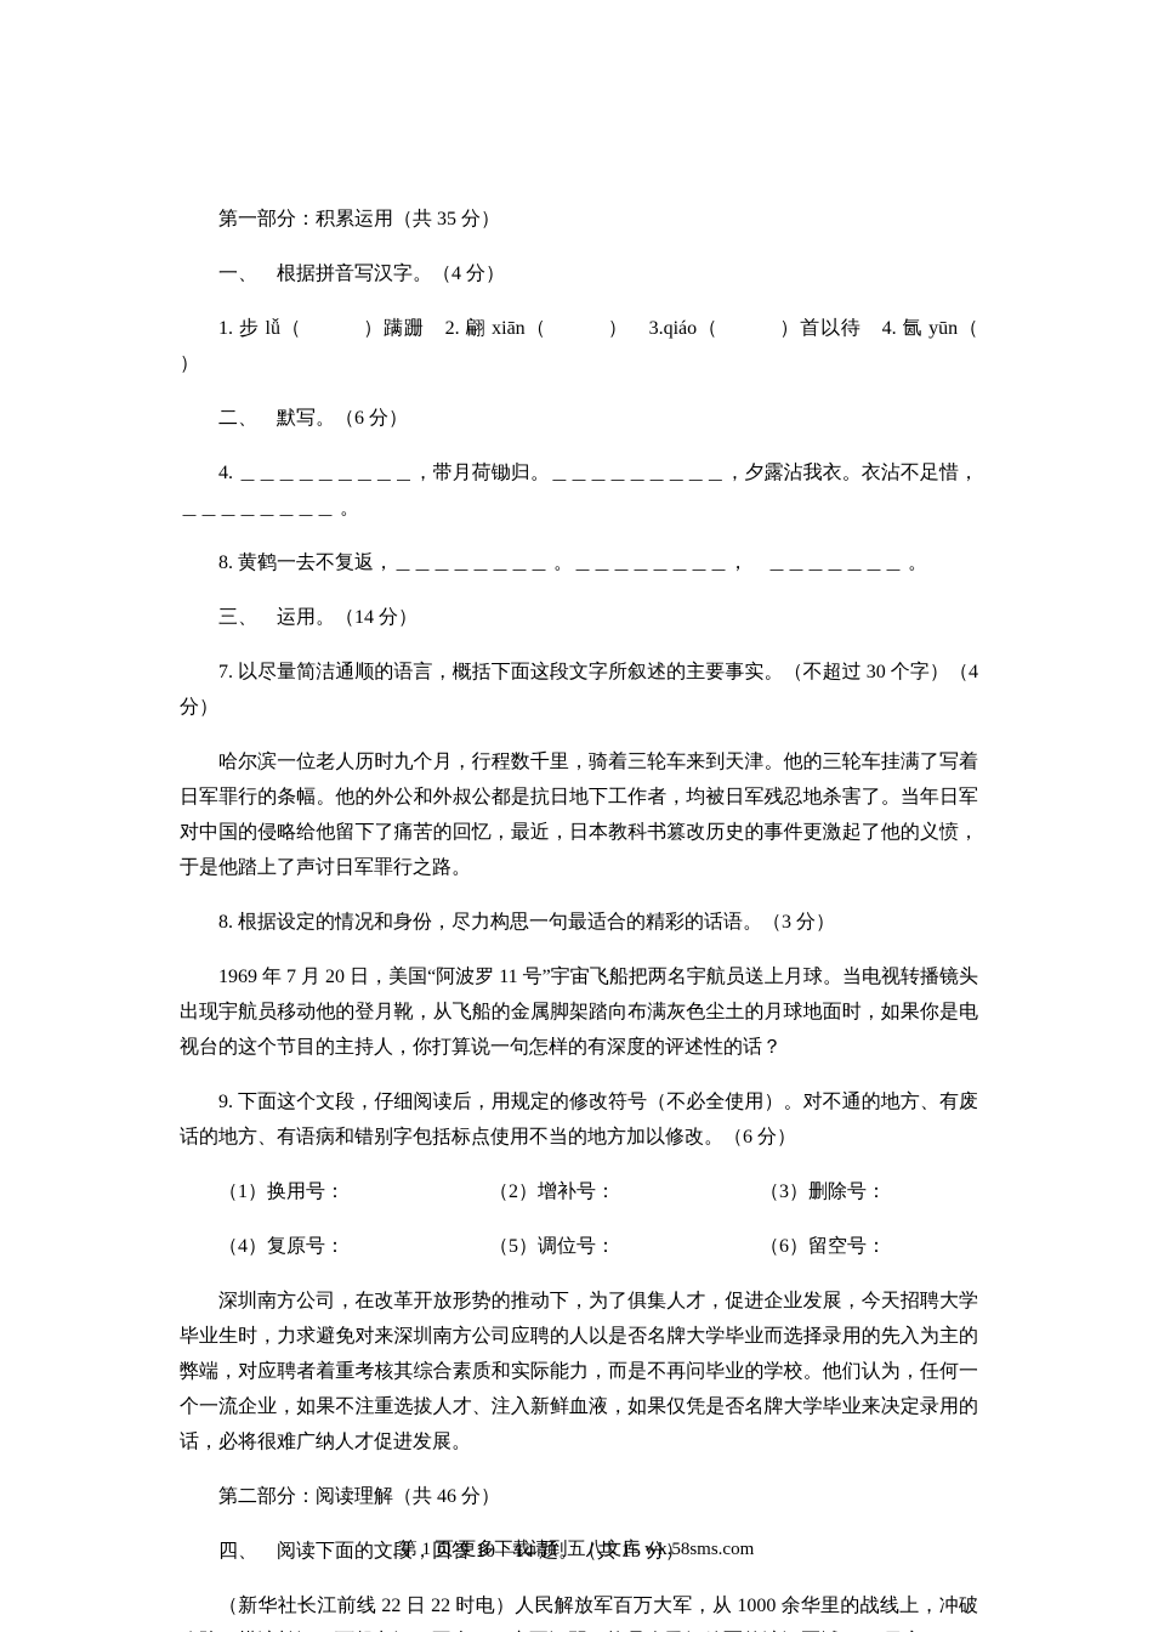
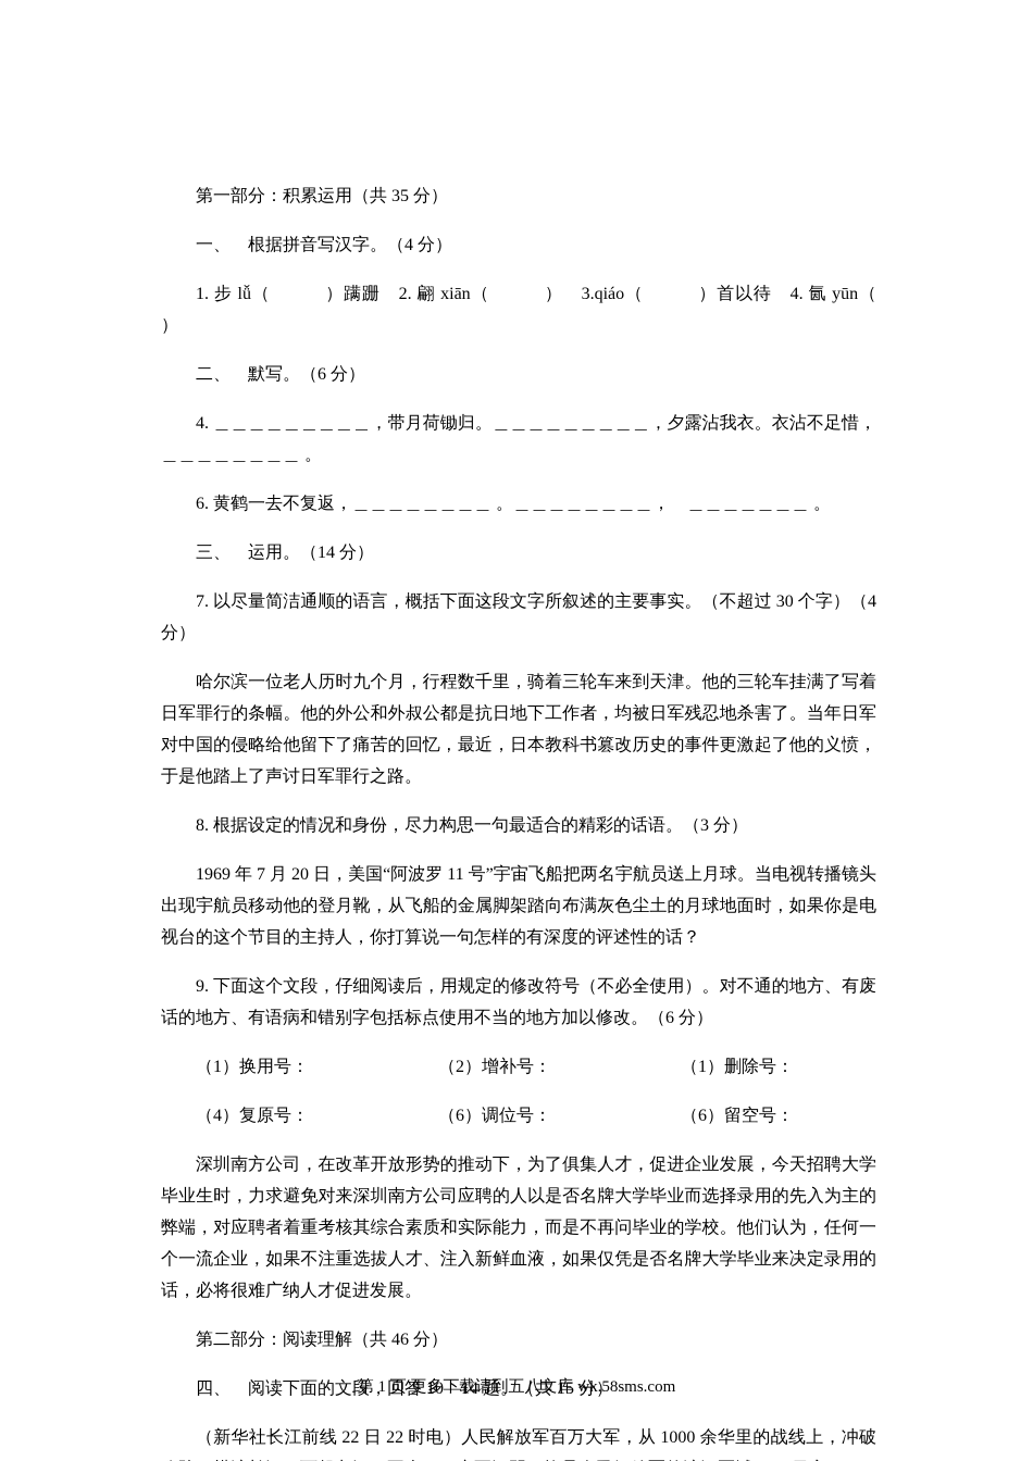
  第一部分：积累运用（共 35 分）
  一、 根据拼音写汉字。（4 分）
  1. 步 lǚ（ ）蹒跚 2. 翩 xiān（ ） 3.qiáo（ ）首以待 4. 氤 yūn（ ）
  二、 默写。（6 分）
  4. ＿＿＿＿＿＿＿＿＿，带月荷锄归。＿＿＿＿＿＿＿＿＿，夕露沾我衣。衣沾不足惜，＿＿＿＿＿＿＿＿ 。
- 8. 黄鹤一去不复返，＿＿＿＿＿＿＿＿ 。＿＿＿＿＿＿＿＿， ＿＿＿＿＿＿＿ 。
+ 6. 黄鹤一去不复返，＿＿＿＿＿＿＿＿ 。＿＿＿＿＿＿＿＿， ＿＿＿＿＿＿＿ 。
  三、 运用。（14 分）
  7. 以尽量简洁通顺的语言，概括下面这段文字所叙述的主要事实。（不超过 30 个字）（4 分）
  哈尔滨一位老人历时九个月，行程数千里，骑着三轮车来到天津。他的三轮车挂满了写着日军罪行的条幅。他的外公和外叔公都是抗日地下工作者，均被日军残忍地杀害了。当年日军对中国的侵略给他留下了痛苦的回忆，最近，日本教科书篡改历史的事件更激起了他的义愤，于是他踏上了声讨日军罪行之路。
  8. 根据设定的情况和身份，尽力构思一句最适合的精彩的话语。（3 分）
  1969 年 7 月 20 日，美国“阿波罗 11 号”宇宙飞船把两名宇航员送上月球。当电视转播镜头出现宇航员移动他的登月靴，从飞船的金属脚架踏向布满灰色尘土的月球地面时，如果你是电视台的这个节目的主持人，你打算说一句怎样的有深度的评述性的话？
  9. 下面这个文段，仔细阅读后，用规定的修改符号（不必全使用）。对不通的地方、有废话的地方、有语病和错别字包括标点使用不当的地方加以修改。（6 分）
  （1）换用号：
  （2）增补号：
- （3）删除号：
+ （1）删除号：
  （4）复原号：
- （5）调位号：
+ （6）调位号：
  （6）留空号：
  深圳南方公司，在改革开放形势的推动下，为了俱集人才，促进企业发展，今天招聘大学毕业生时，力求避免对来深圳南方公司应聘的人以是否名牌大学毕业而选择录用的先入为主的弊端，对应聘者着重考核其综合素质和实际能力，而是不再问毕业的学校。他们认为，任何一个一流企业，如果不注重选拔人才、注入新鲜血液，如果仅凭是否名牌大学毕业来决定录用的话，必将很难广纳人才促进发展。
  第二部分：阅读理解（共 46 分）
  四、 阅读下面的文段，回答 10—14 题。（共 15 分）
  第 1 页 更多下载请到五八文库 wk.58sms.com
